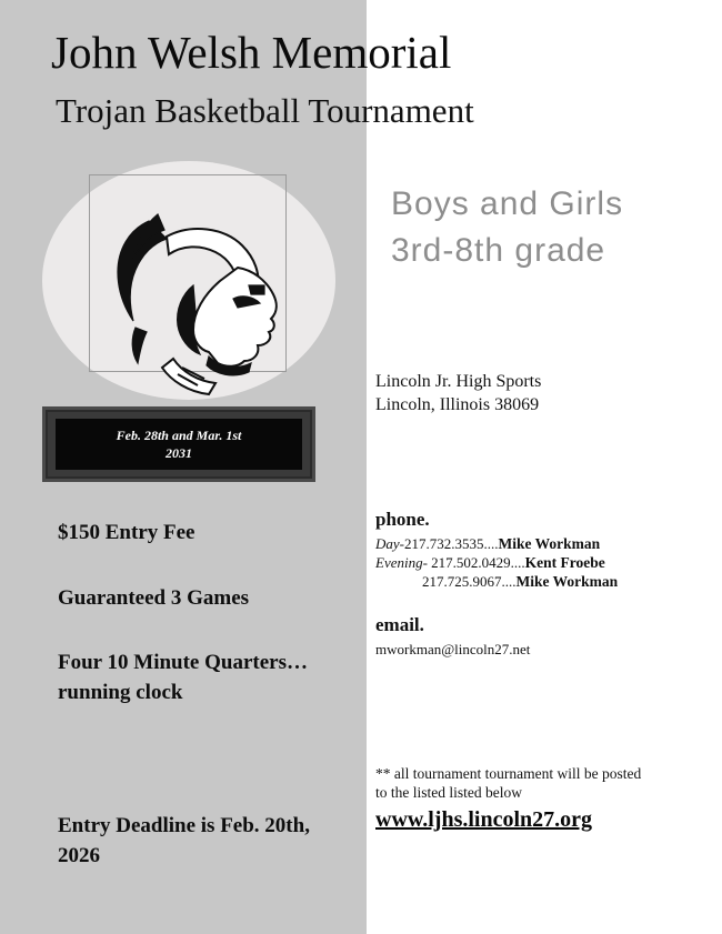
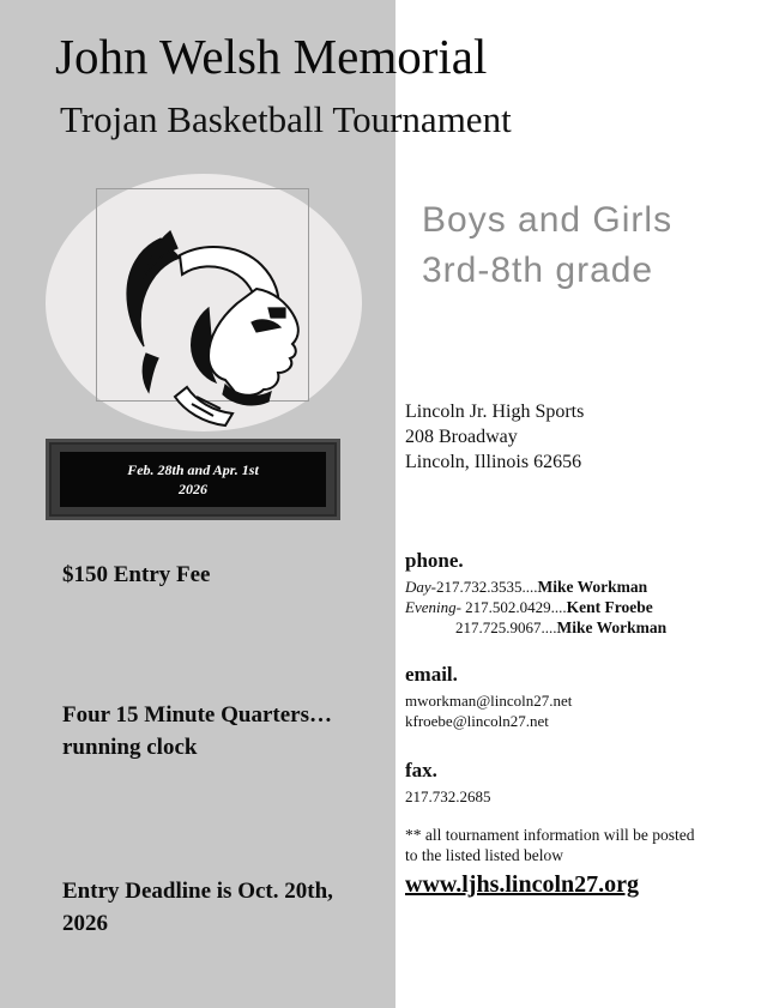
  John Welsh Memorial
  Trojan Basketball Tournament
- Feb. 28th and Mar. 1st
+ Feb. 28th and Apr. 1st
- 2031
+ 2026
  $150 Entry Fee
- Guaranteed 3 Games
- Four 10 Minute Quarters…running clock
+ Four 15 Minute Quarters…running clock
- Entry Deadline is Feb. 20th, 2026
+ Entry Deadline is Oct. 20th, 2026
  Boys and Girls
  3rd-8th grade
  Lincoln Jr. High Sports
+ 208 Broadway
- Lincoln, Illinois 38069
+ Lincoln, Illinois 62656
  phone.
  Day-217.732.3535....Mike Workman
  Evening- 217.502.0429....Kent Froebe
  217.725.9067....Mike Workman
  email.
  mworkman@lincoln27.net
+ kfroebe@lincoln27.net
+ fax.
+ 217.732.2685
- ** all tournament tournament will be posted
+ ** all tournament information will be posted
  to the listed listed below
  www.ljhs.lincoln27.org
